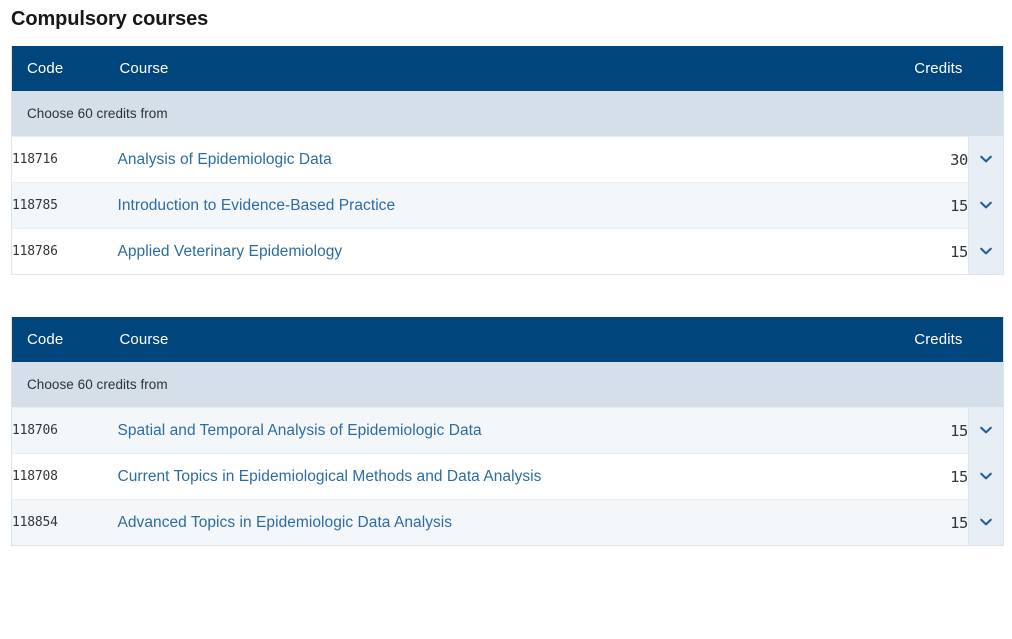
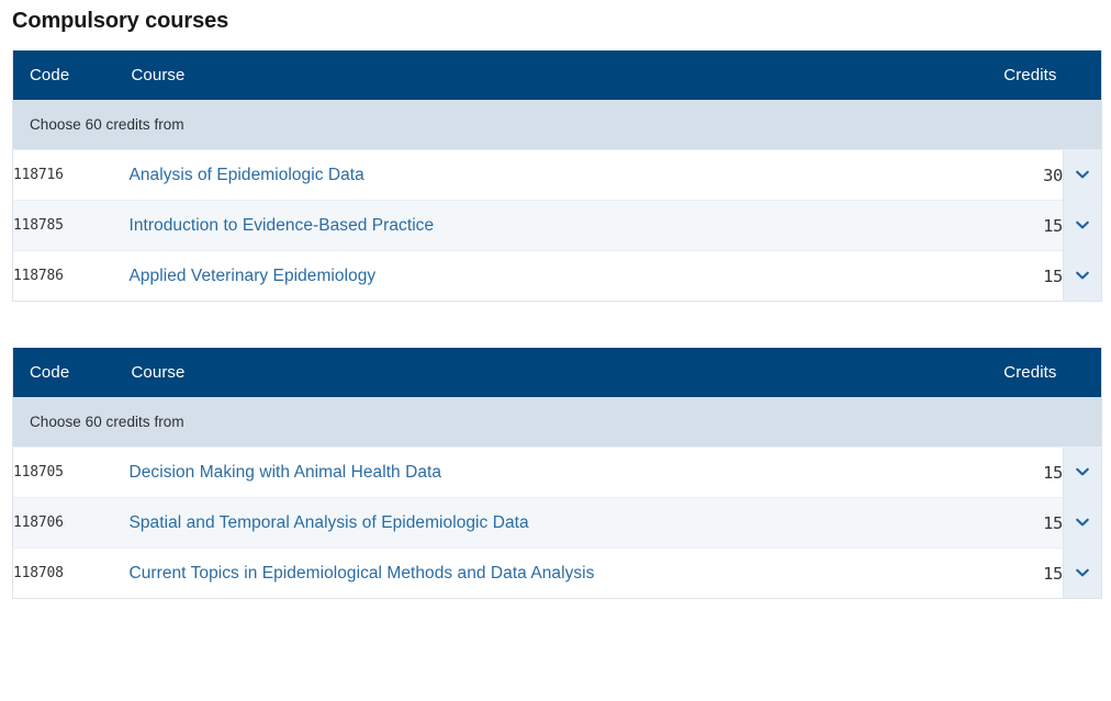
  Compulsory courses
  Code	Course	Credits
  Choose 60 credits from
  118716	Analysis of Epidemiologic Data	30
  118785	Introduction to Evidence-Based Practice	15
  118786	Applied Veterinary Epidemiology	15
  Code	Course	Credits
  Choose 60 credits from
+ 118705	Decision Making with Animal Health Data	15
  118706	Spatial and Temporal Analysis of Epidemiologic Data	15
  118708	Current Topics in Epidemiological Methods and Data Analysis	15
- 118854	Advanced Topics in Epidemiologic Data Analysis	15
